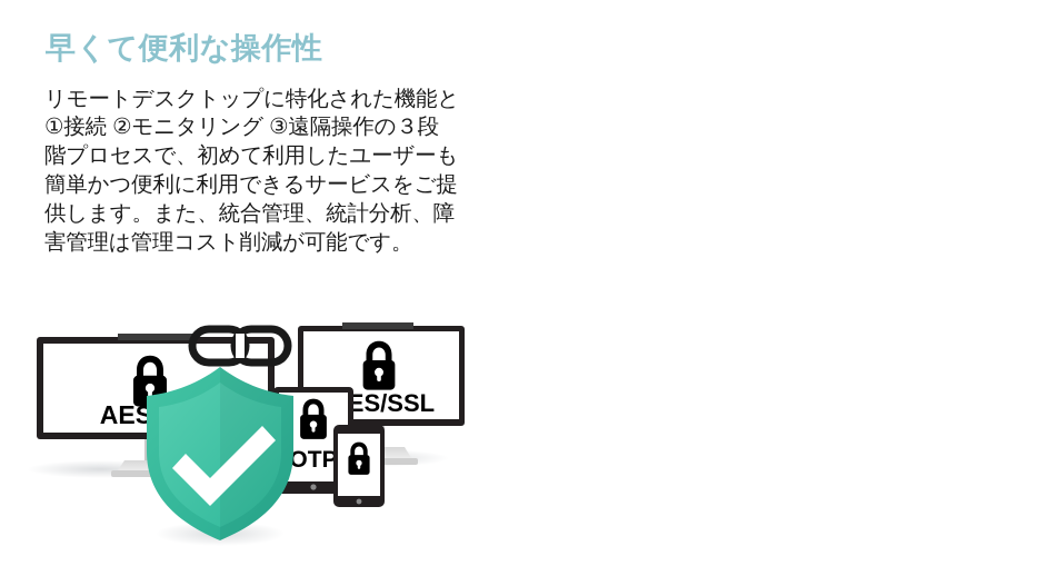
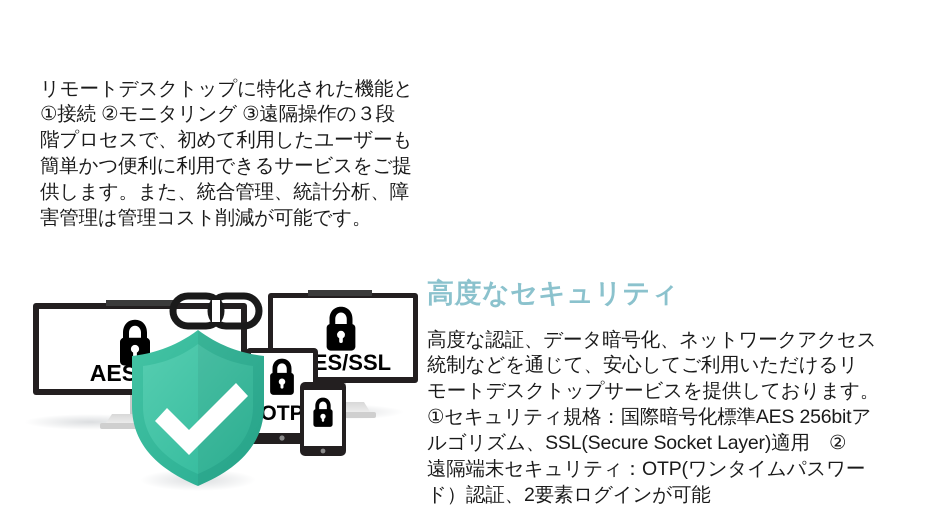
- 早くて便利な操作性
  リモートデスクトップに特化された機能と
  ①接続 ②モニタリング ③遠隔操作の３段
  階プロセスで、初めて利用したユーザーも
  簡単かつ便利に利用できるサービスをご提
  供します。また、統合管理、統計分析、障
  害管理は管理コスト削減が可能です。
  ES/SSL
  OTP
+ 高度なセキュリティ
+ 高度な認証、データ暗号化、ネットワークアクセス
+ 統制などを通じて、安心してご利用いただけるリ
+ モートデスクトップサービスを提供しております。
+ ①セキュリティ規格：国際暗号化標準AES 256bitア
+ ルゴリズム、SSL(Secure Socket Layer)適用 ②
+ 遠隔端末セキュリティ：OTP(ワンタイムパスワー
+ ド）認証、2要素ログインが可能
